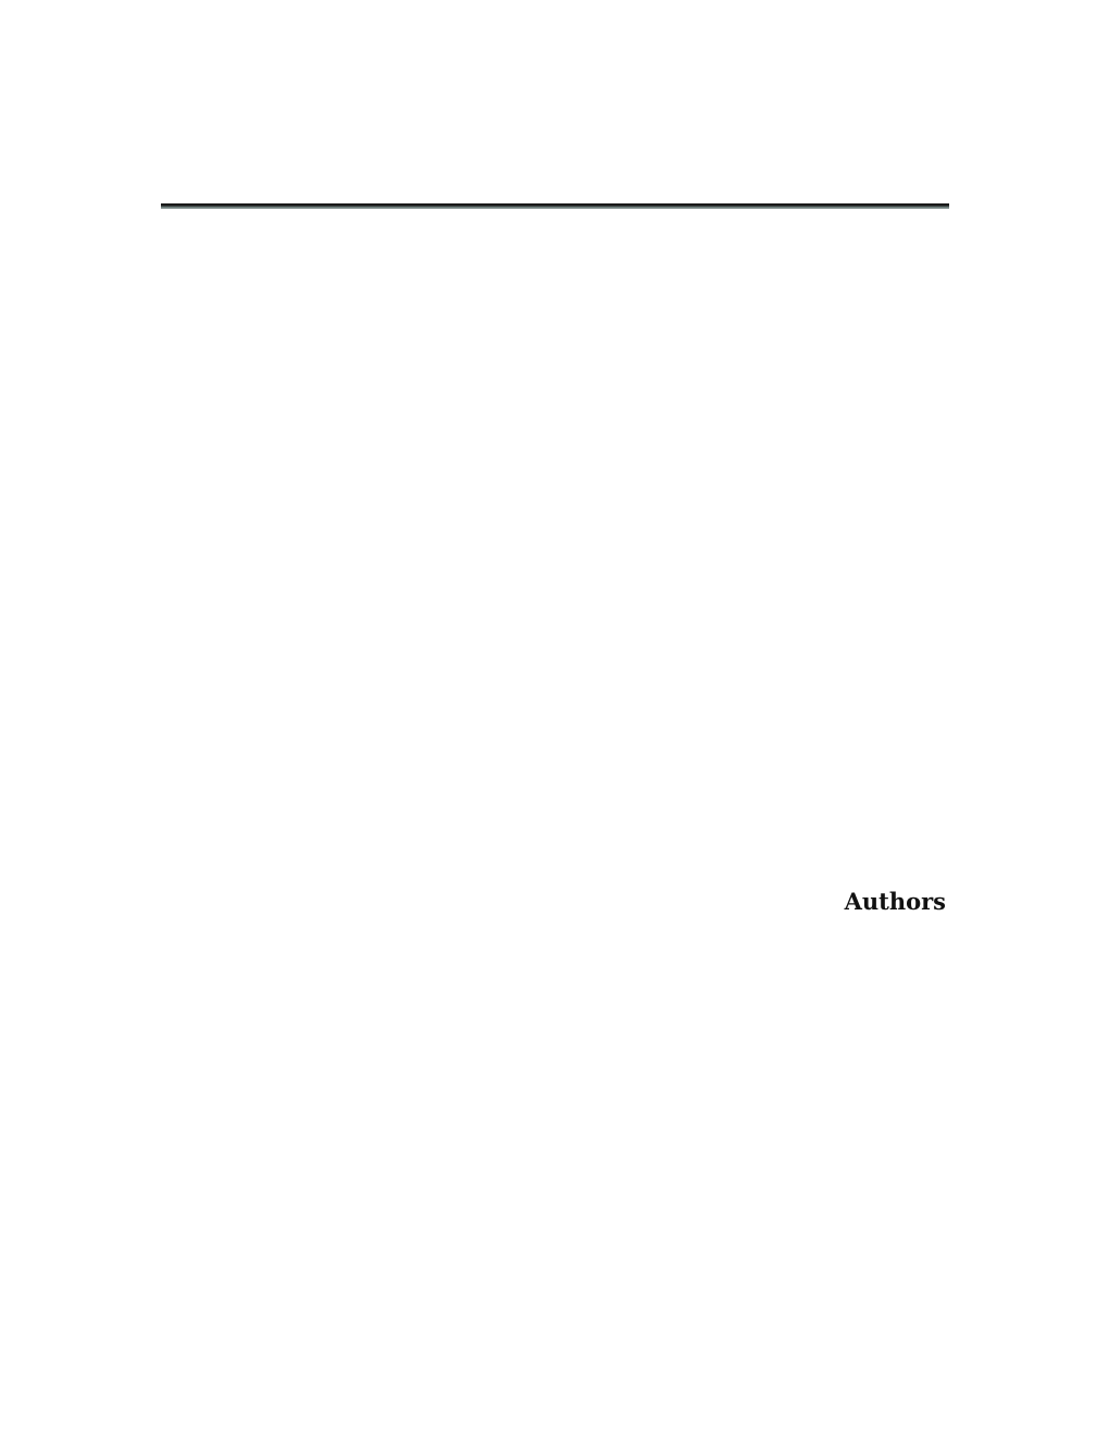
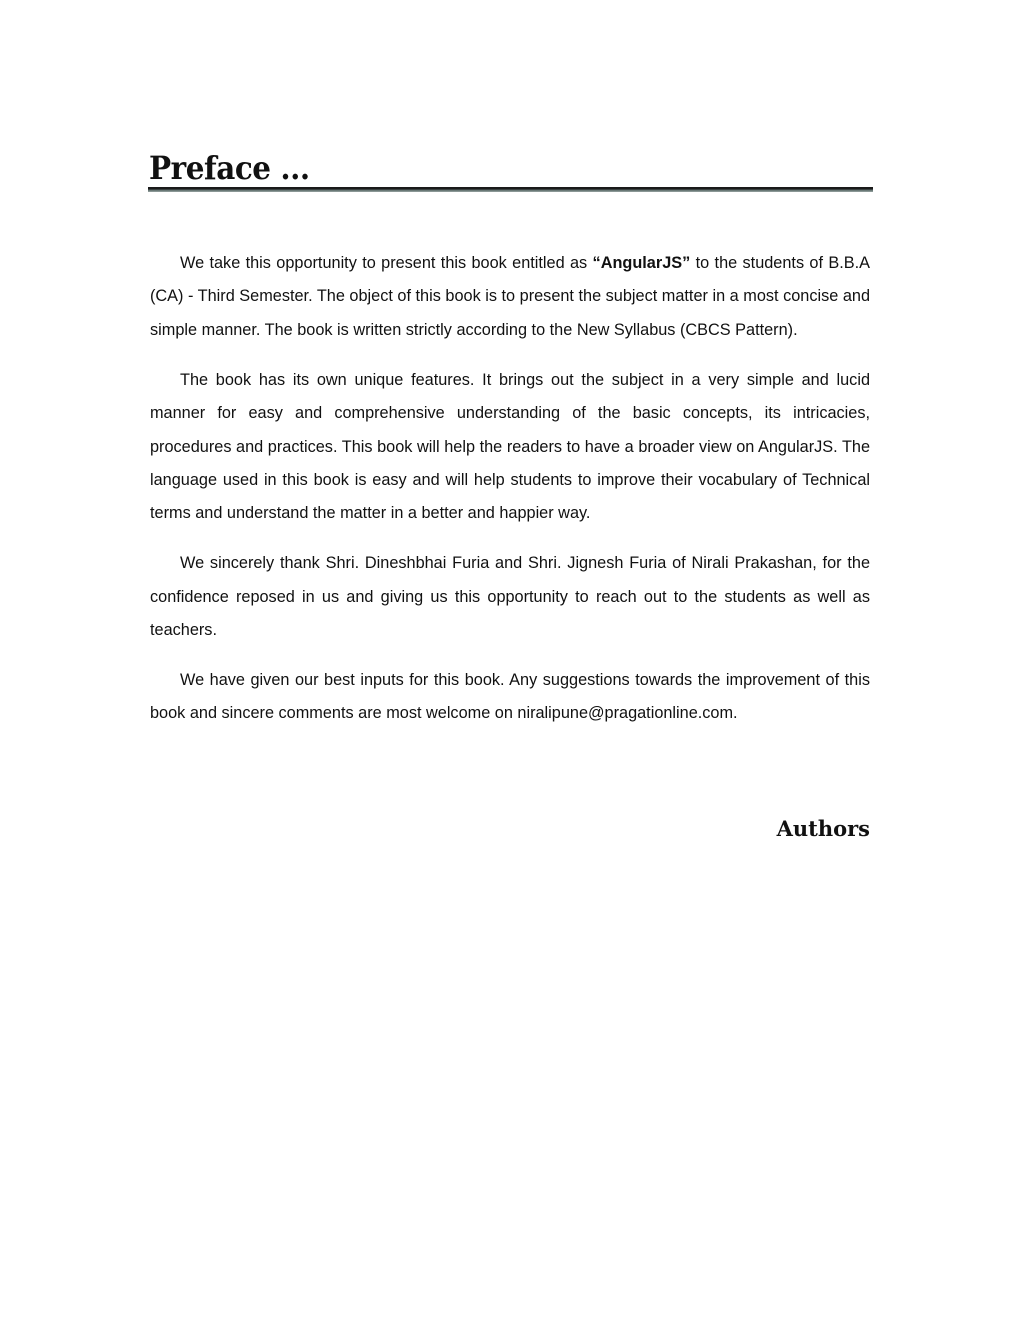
+ Preface ...
+ We take this opportunity to present this book entitled as “AngularJS” to the students of B.B.A (CA) - Third Semester. The object of this book is to present the subject matter in a most concise and simple manner. The book is written strictly according to the New Syllabus (CBCS Pattern).
+ The book has its own unique features. It brings out the subject in a very simple and lucid manner for easy and comprehensive understanding of the basic concepts, its intricacies, procedures and practices. This book will help the readers to have a broader view on AngularJS. The language used in this book is easy and will help students to improve their vocabulary of Technical terms and understand the matter in a better and happier way.
+ We sincerely thank Shri. Dineshbhai Furia and Shri. Jignesh Furia of Nirali Prakashan, for the confidence reposed in us and giving us this opportunity to reach out to the students as well as teachers.
+ We have given our best inputs for this book. Any suggestions towards the improvement of this book and sincere comments are most welcome on niralipune@pragationline.com.
  Authors
